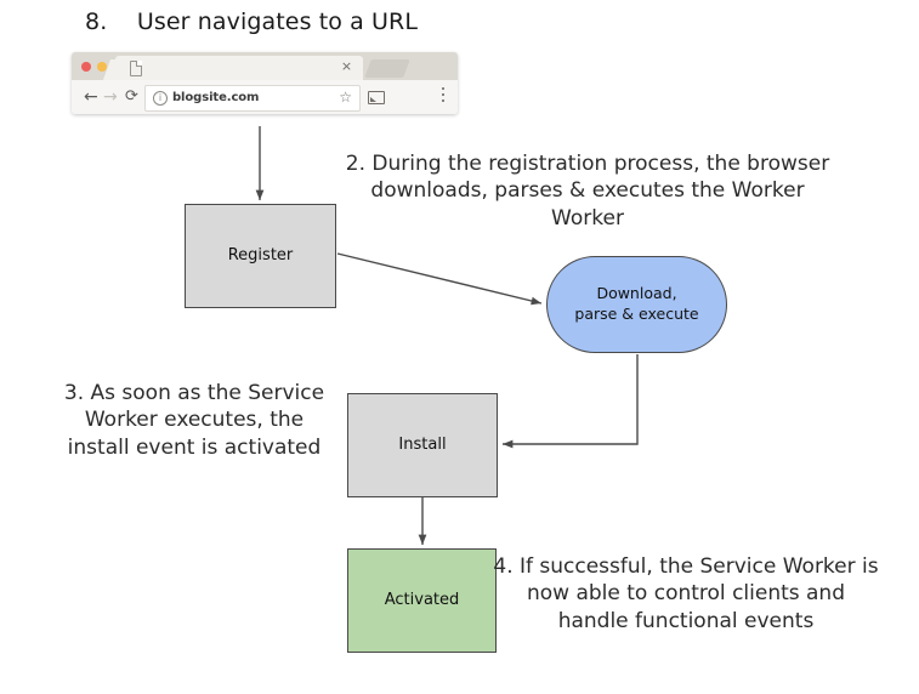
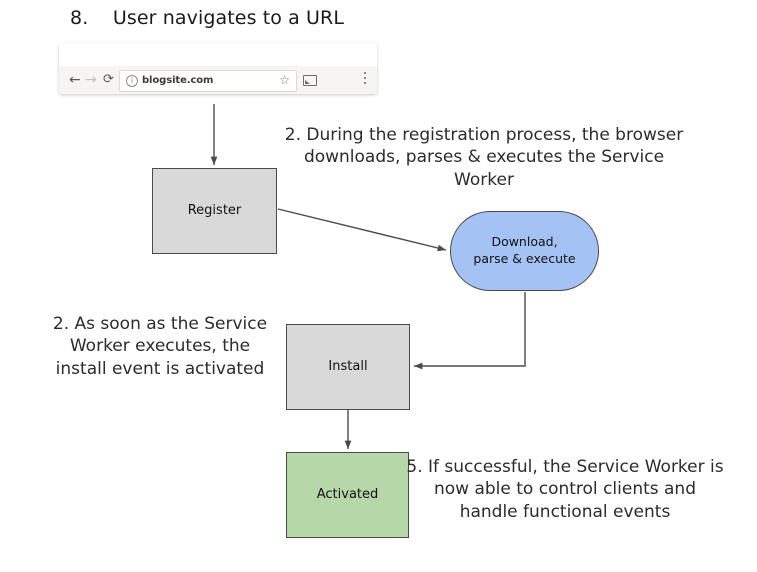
  8. User navigates to a URL
- ×
  ←
  →
  ⟳
  i
  blogsite.com
  ☆
  Register
  Download,
  parse & execute
  Install
  Activated
- 2. During the registration process, the browser downloads, parses & executes the Worker Worker
+ 2. During the registration process, the browser downloads, parses & executes the Service Worker
- 3. As soon as the Service Worker executes, the install event is activated
+ 2. As soon as the Service Worker executes, the install event is activated
- 4. If successful, the Service Worker is now able to control clients and handle functional events
+ 5. If successful, the Service Worker is now able to control clients and handle functional events
